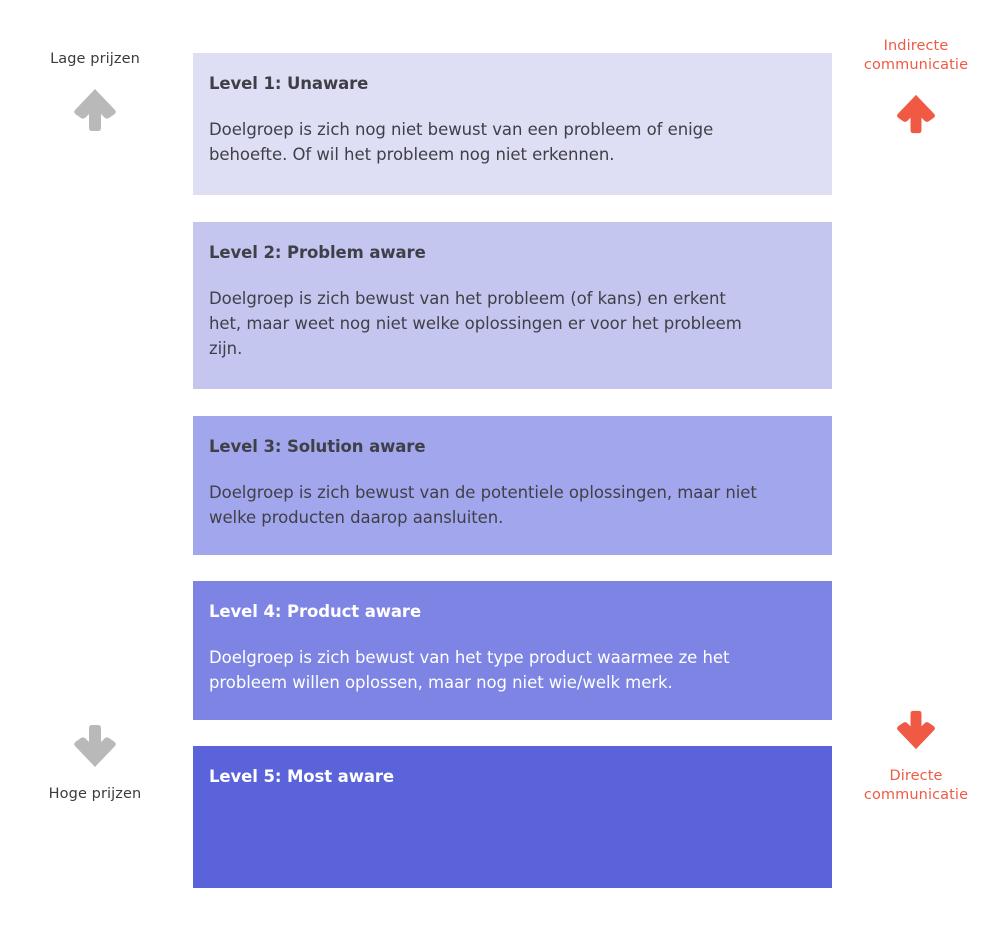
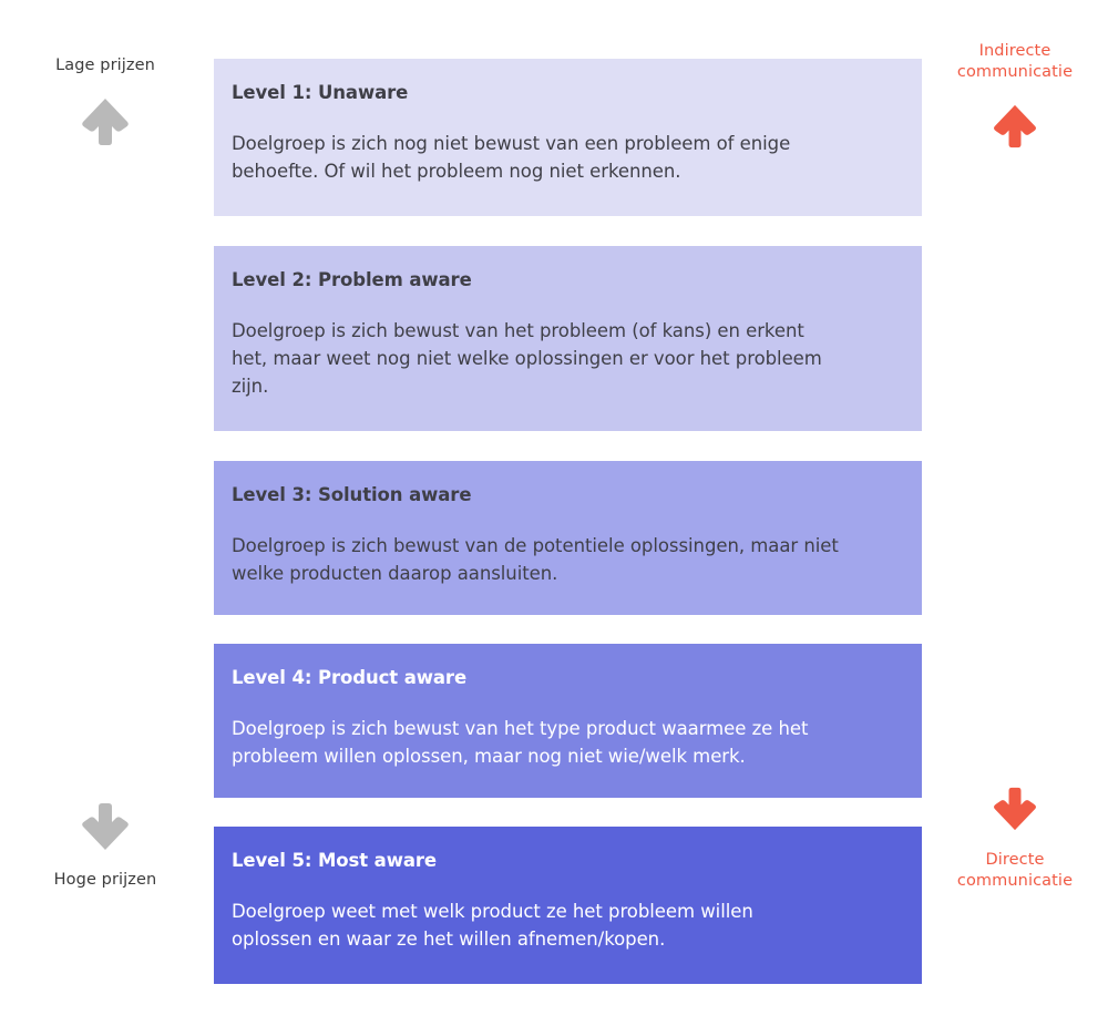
  Lage prijzen
  Hoge prijzen
  Indirecte
  communicatie
  Directe
  communicatie
  Level 1: Unaware
  Doelgroep is zich nog niet bewust van een probleem of enige
  behoefte. Of wil het probleem nog niet erkennen.
  Level 2: Problem aware
  Doelgroep is zich bewust van het probleem (of kans) en erkent
  het, maar weet nog niet welke oplossingen er voor het probleem
  zijn.
  Level 3: Solution aware
  Doelgroep is zich bewust van de potentiele oplossingen, maar niet
  welke producten daarop aansluiten.
  Level 4: Product aware
  Doelgroep is zich bewust van het type product waarmee ze het
  probleem willen oplossen, maar nog niet wie/welk merk.
  Level 5: Most aware
+ Doelgroep weet met welk product ze het probleem willen
+ oplossen en waar ze het willen afnemen/kopen.
